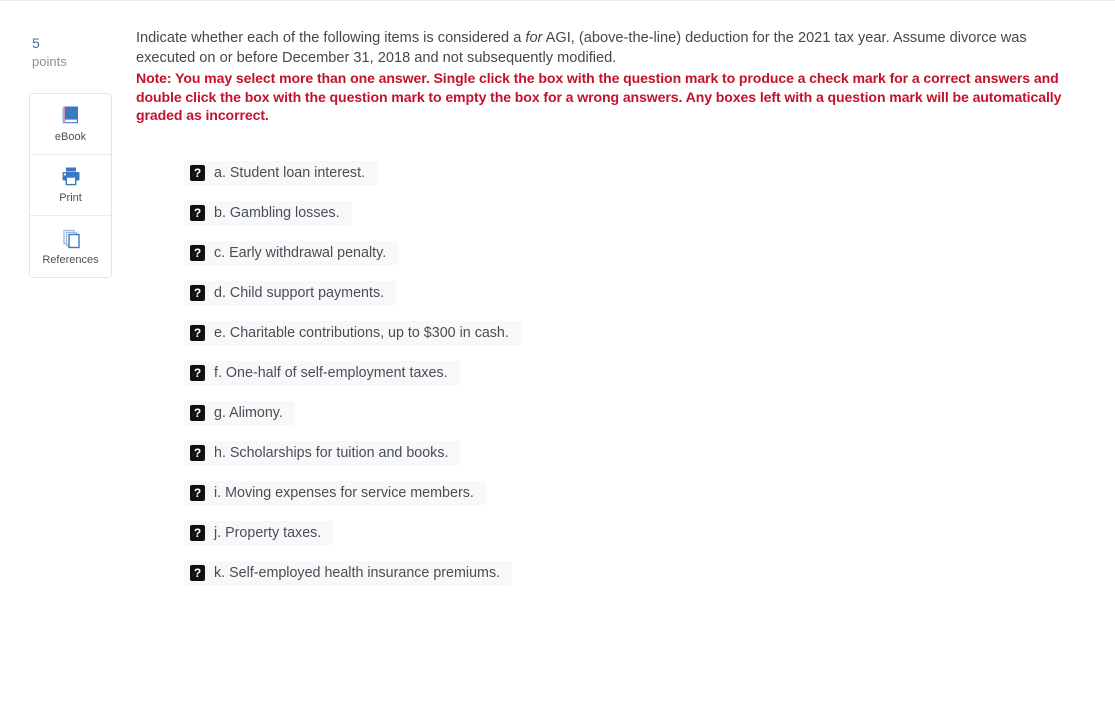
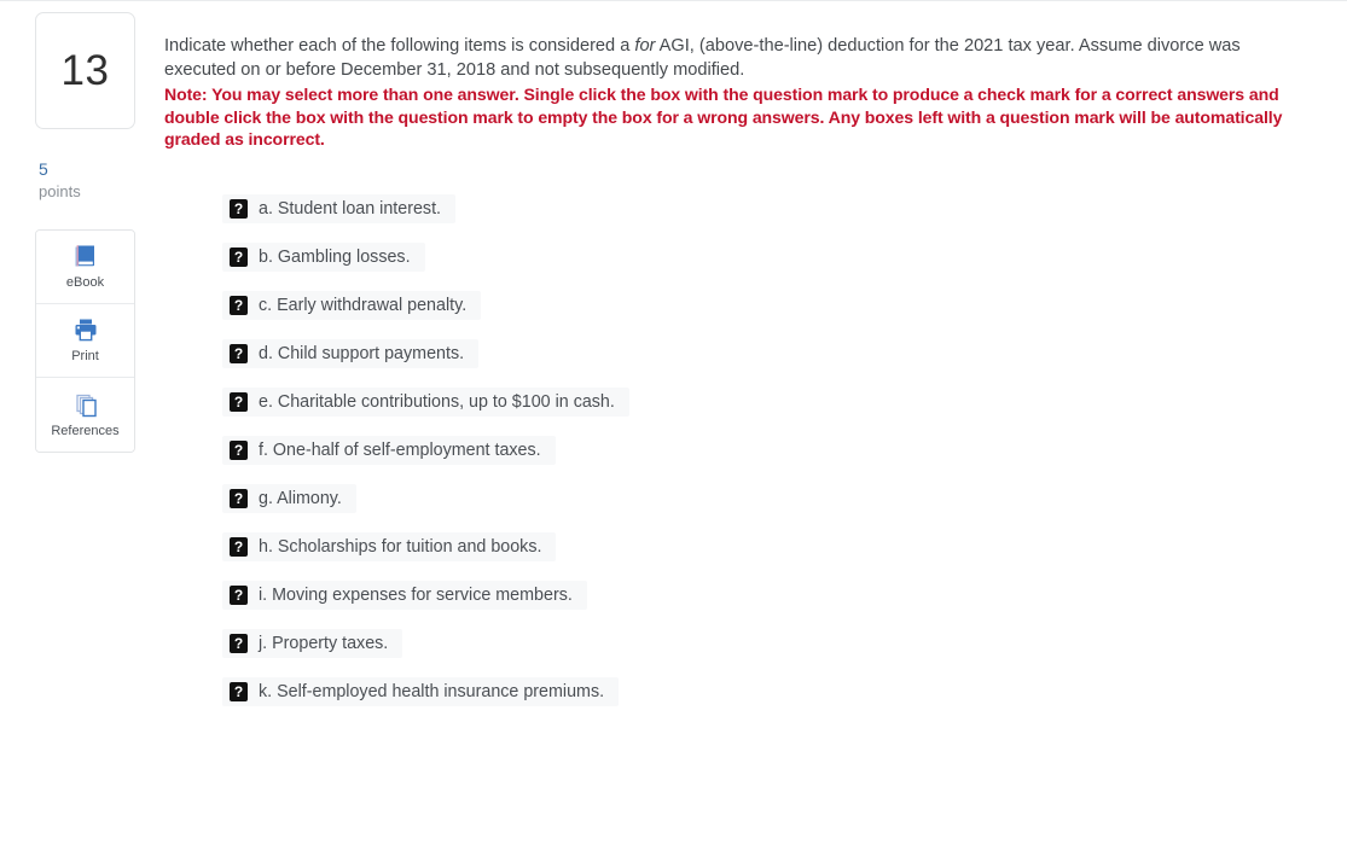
+ 13
  5
  points
  eBook
  Print
  References
  Indicate whether each of the following items is considered a for AGI, (above-the-line) deduction for the 2021 tax year. Assume divorce was executed on or before December 31, 2018 and not subsequently modified.
  Note: You may select more than one answer. Single click the box with the question mark to produce a check mark for a correct answers and double click the box with the question mark to empty the box for a wrong answers. Any boxes left with a question mark will be automatically graded as incorrect.
  ?
  a. Student loan interest.
  ?
  b. Gambling losses.
  ?
  c. Early withdrawal penalty.
  ?
  d. Child support payments.
  ?
- e. Charitable contributions, up to $300 in cash.
+ e. Charitable contributions, up to $100 in cash.
  ?
  f. One-half of self-employment taxes.
  ?
  g. Alimony.
  ?
  h. Scholarships for tuition and books.
  ?
  i. Moving expenses for service members.
  ?
  j. Property taxes.
  ?
  k. Self-employed health insurance premiums.
